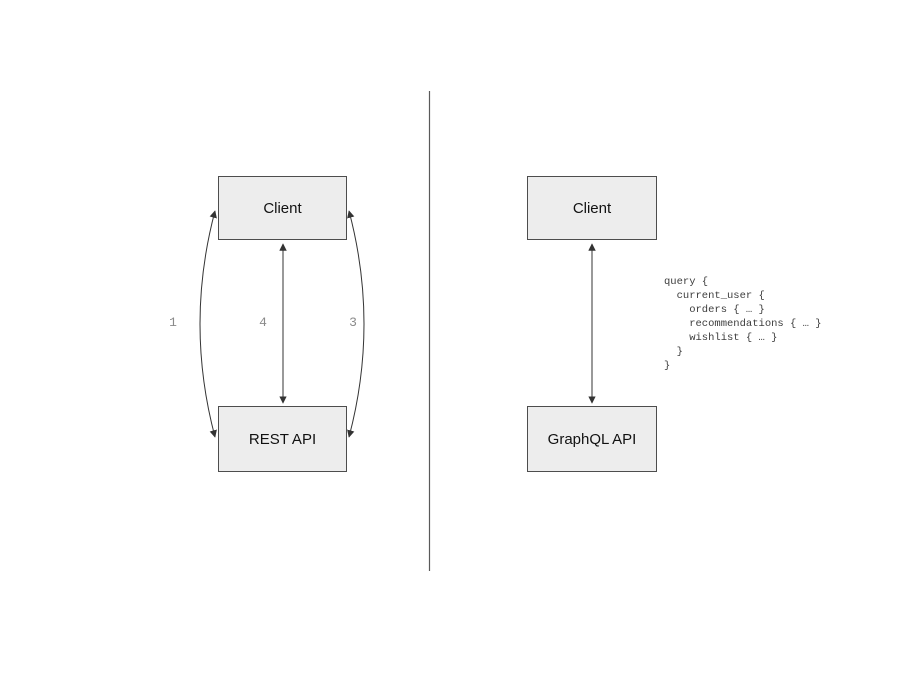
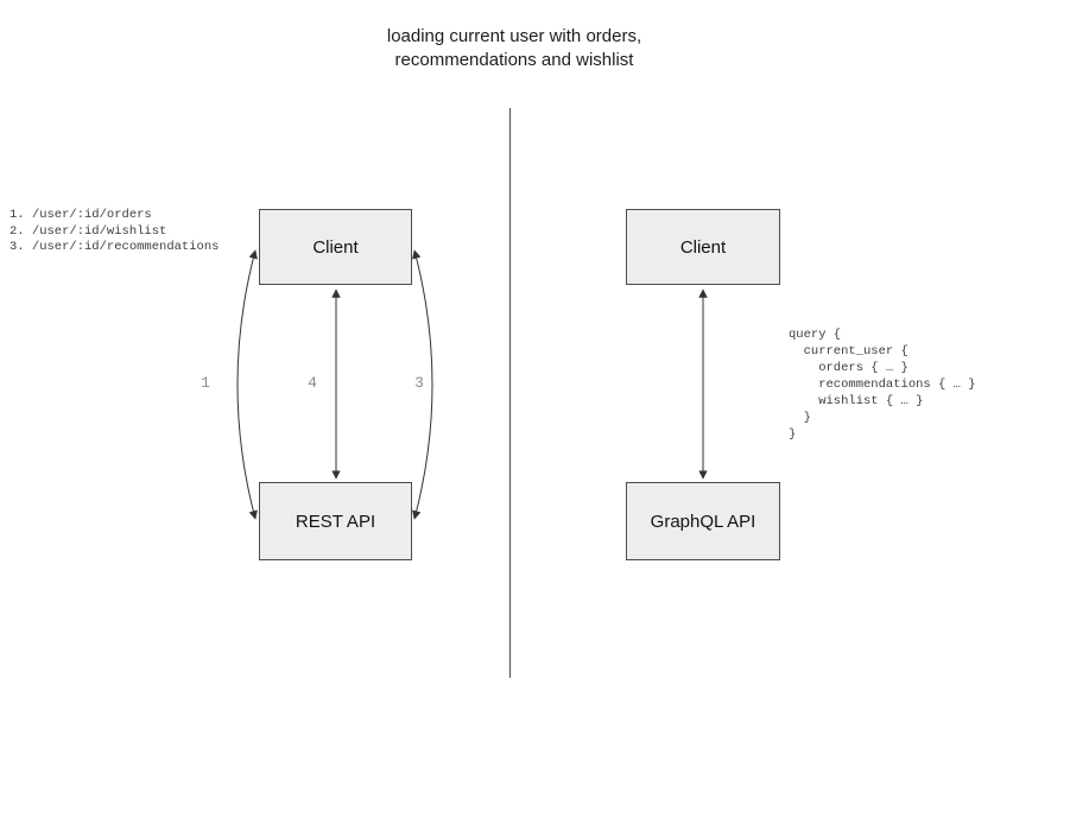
+ loading current user with orders,
+ recommendations and wishlist
+ 1. /user/:id/orders
+ 2. /user/:id/wishlist
+ 3. /user/:id/recommendations
  Client
  REST API
  1
  4
  3
  Client
  GraphQL API
  query {
  current_user {
  orders { … }
  recommendations { … }
  wishlist { … }
  }
  }
